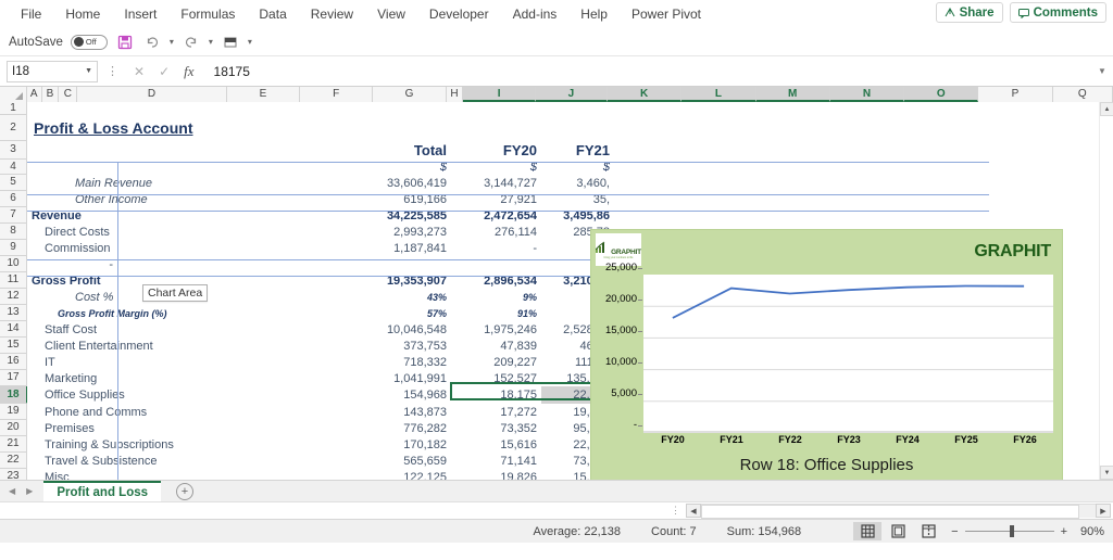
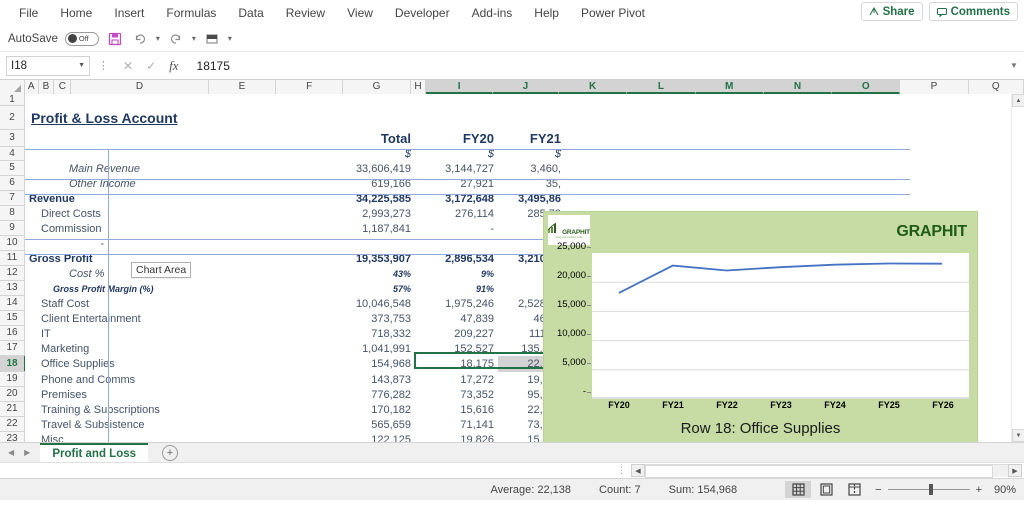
  File
  Home
  Insert
  Formulas
  Data
  Review
  View
  Developer
  Add-ins
  Help
  Power Pivot
  Share
  Comments
  AutoSave
  Off
  ▾
  ▾
  ▾
  I18
  ⋮
  ✕
  ✓
  fx
  18175
  ▼
  A
  B
  C
  D
  E
  F
  G
  H
  I
  J
  K
  L
  M
  N
  O
  P
  Q
  1
  2
  3
  4
  5
  6
  7
  8
  9
  10
  11
  12
  13
  14
  15
  16
  17
  18
  19
  20
  21
  22
  23
  Profit & Loss Account
  Total
  FY20
  FY21
  $
  $
  $
  Main Revenue
  33,606,419
  3,144,727
  3,460,
  Other Income
  619,166
  27,921
  35,
  Revenue
  34,225,585
- 2,472,654
+ 3,172,648
  3,495,86
  Direct Costs
  2,993,273
  276,114
  Commission
  1,187,841
  -
  -
  Gross Profit
  19,353,907
  2,896,534
  Cost %
  43%
  9%
  Gross Profit Margin (%)
  57%
  91%
  Staff Cost
  10,046,548
  1,975,246
  Client Entertanment
  373,753
  47,839
  IT
  718,332
  209,227
  Marketing
  1,041,991
  152,527
  Office Supplies
  154,968
  18,175
  Phone and Cmms
  143,873
  17,272
  Premises
  776,282
  73,352
  Training & Subscriptions
  170,182
  15,616
  Travel & Subsistence
  565,659
  71,141
  Misc
  122,125
  19,826
  Chart Area
  GRAPHIT
  -
  5,000
  10,000
  15,000
  20,000
  25,000
  FY20
  FY21
  FY22
  FY23
  FY24
  FY25
  FY26
  Row 18: Office Supplies
  ◀
  ▶
  Profit and Loss
  +
  ⋮
  Average: 22,138
  Count: 7
  Sum: 154,968
  −
  +
  90%
